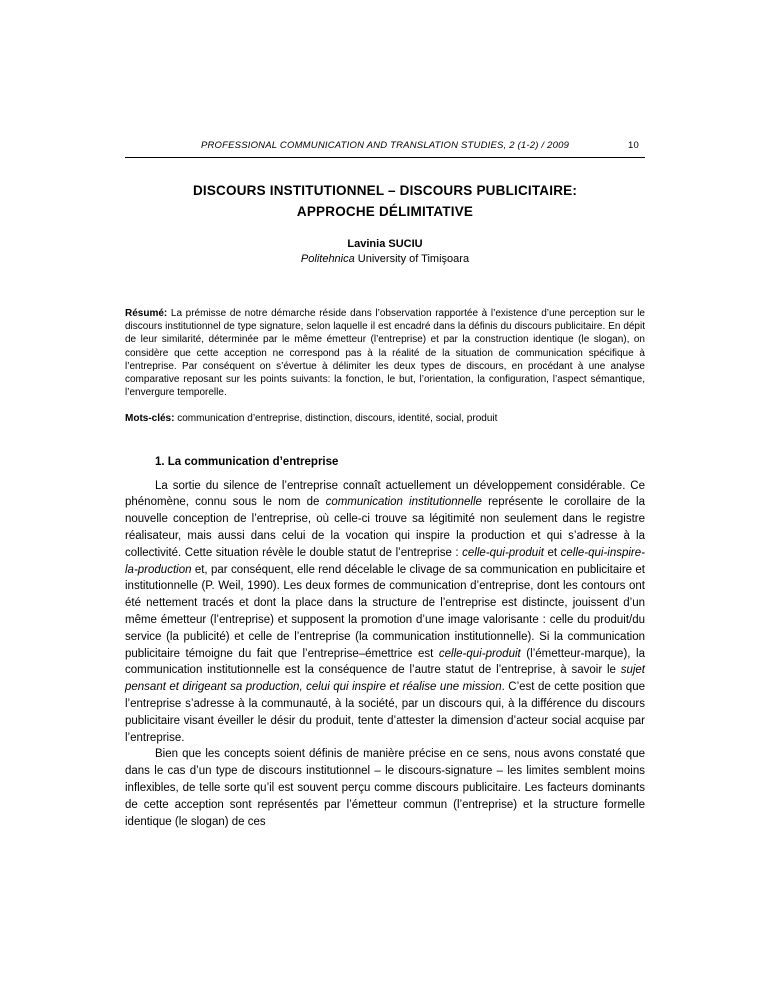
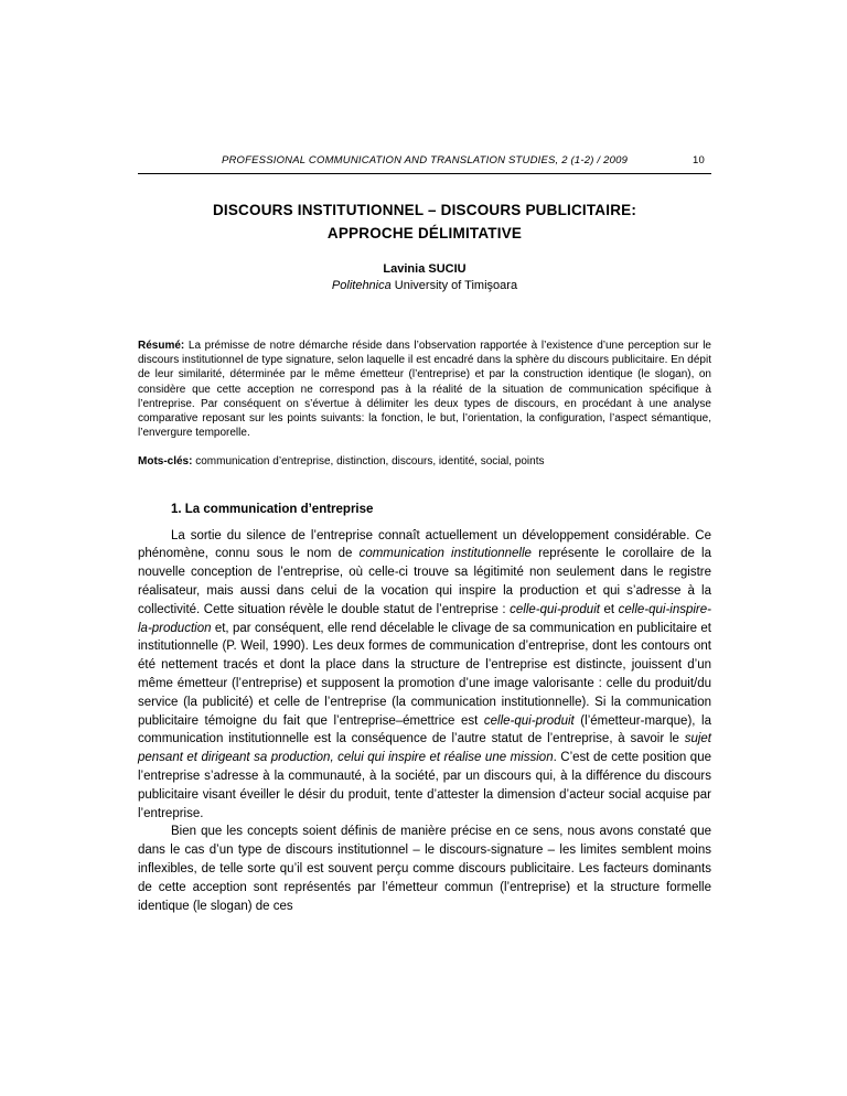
  PROFESSIONAL COMMUNICATION AND TRANSLATION STUDIES, 2 (1-2) / 2009
  10
  DISCOURS INSTITUTIONNEL – DISCOURS PUBLICITAIRE:
  APPROCHE DÉLIMITATIVE
  Lavinia SUCIU
  Politehnica University of Timişoara
- Résumé: La prémisse de notre démarche réside dans l’observation rapportée à l’existence d’une perception sur le discours institutionnel de type signature, selon laquelle il est encadré dans la définis du discours publicitaire. En dépit de leur similarité, déterminée par le même émetteur (l’entreprise) et par la construction identique (le slogan), on considère que cette acception ne correspond pas à la réalité de la situation de communication spécifique à l’entreprise. Par conséquent on s’évertue à délimiter les deux types de discours, en procédant à une analyse comparative reposant sur les points suivants: la fonction, le but, l’orientation, la configuration, l’aspect sémantique, l’envergure temporelle.
+ Résumé: La prémisse de notre démarche réside dans l’observation rapportée à l’existence d’une perception sur le discours institutionnel de type signature, selon laquelle il est encadré dans la sphère du discours publicitaire. En dépit de leur similarité, déterminée par le même émetteur (l’entreprise) et par la construction identique (le slogan), on considère que cette acception ne correspond pas à la réalité de la situation de communication spécifique à l’entreprise. Par conséquent on s’évertue à délimiter les deux types de discours, en procédant à une analyse comparative reposant sur les points suivants: la fonction, le but, l’orientation, la configuration, l’aspect sémantique, l’envergure temporelle.
- Mots-clés: communication d’entreprise, distinction, discours, identité, social, produit
+ Mots-clés: communication d’entreprise, distinction, discours, identité, social, points
  1. La communication d’entreprise
  La sortie du silence de l’entreprise connaît actuellement un développement considérable. Ce phénomène, connu sous le nom de communication institutionnelle représente le corollaire de la nouvelle conception de l’entreprise, où celle-ci trouve sa légitimité non seulement dans le registre réalisateur, mais aussi dans celui de la vocation qui inspire la production et qui s’adresse à la collectivité. Cette situation révèle le double statut de l’entreprise : celle-qui-produit et celle-qui-inspire-la-production et, par conséquent, elle rend décelable le clivage de sa communication en publicitaire et institutionnelle (P. Weil, 1990). Les deux formes de communication d’entreprise, dont les contours ont été nettement tracés et dont la place dans la structure de l’entreprise est distincte, jouissent d’un même émetteur (l’entreprise) et supposent la promotion d’une image valorisante : celle du produit/du service (la publicité) et celle de l’entreprise (la communication institutionnelle). Si la communication publicitaire témoigne du fait que l’entreprise–émettrice est celle-qui-produit (l’émetteur-marque), la communication institutionnelle est la conséquence de l’autre statut de l’entreprise, à savoir le sujet pensant et dirigeant sa production, celui qui inspire et réalise une mission. C’est de cette position que l’entreprise s’adresse à la communauté, à la société, par un discours qui, à la différence du discours publicitaire visant éveiller le désir du produit, tente d’attester la dimension d’acteur social acquise par l’entreprise.
  Bien que les concepts soient définis de manière précise en ce sens, nous avons constaté que dans le cas d’un type de discours institutionnel – le discours-signature – les limites semblent moins inflexibles, de telle sorte qu’il est souvent perçu comme discours publicitaire. Les facteurs dominants de cette acception sont représentés par l’émetteur commun (l’entreprise) et la structure formelle identique (le slogan) de ces
